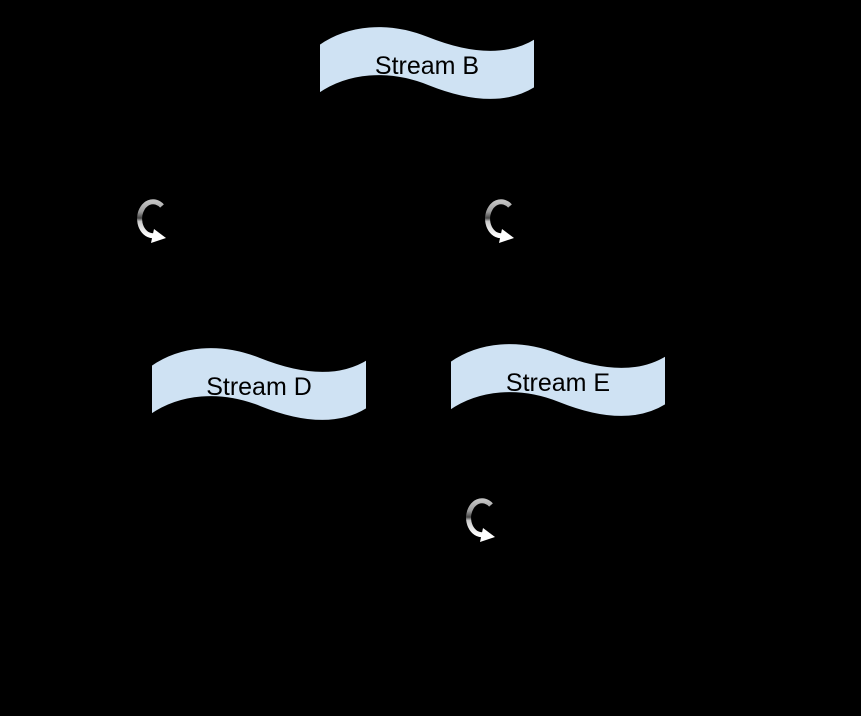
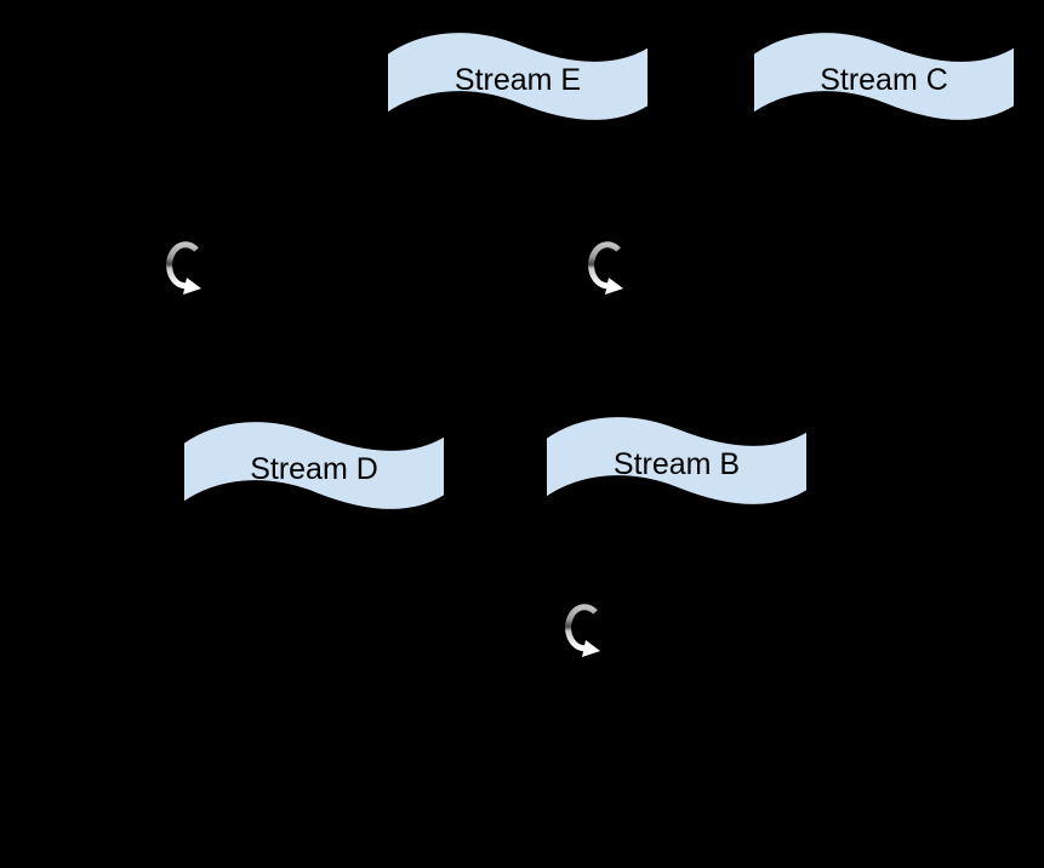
- Stream B
+ Stream E
+ Stream C
  Stream D
- Stream E
+ Stream B
